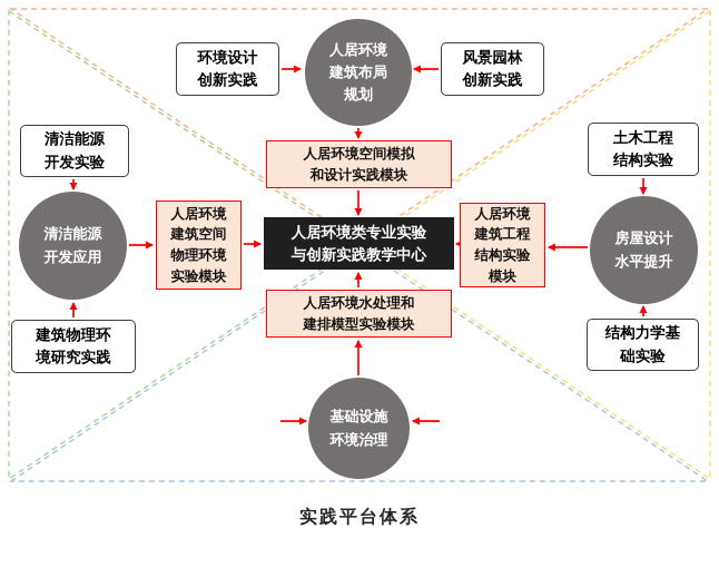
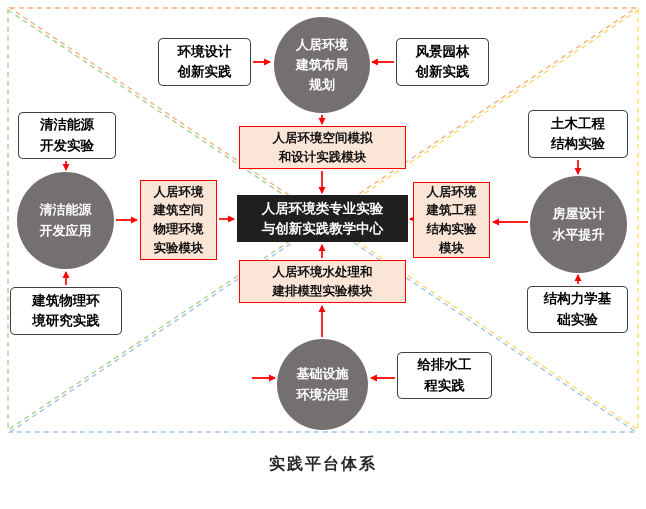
  人居环境类专业实验
  与创新实践教学中心
  人居环境空间模拟
  和设计实践模块
  人居环境水处理和
  建排模型实验模块
  人居环境
  建筑空间
  物理环境
  实验模块
  人居环境
  建筑工程
  结构实验
  模块
  人居环境
  建筑布局
  规划
  清洁能源
  开发应用
  房屋设计
  水平提升
  基础设施
  环境治理
  环境设计
  创新实践
  风景园林
  创新实践
  清洁能源
  开发实验
  建筑物理环
  境研究实践
  土木工程
  结构实验
  结构力学基
  础实验
+ 给排水工
+ 程实践
  实践平台体系
